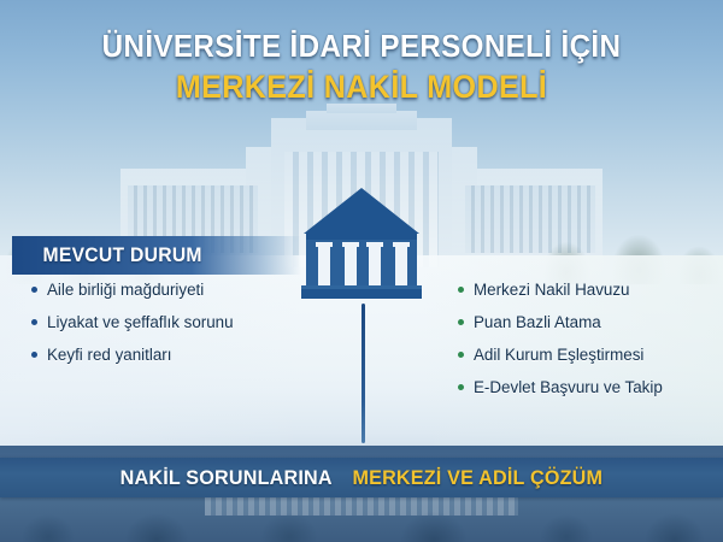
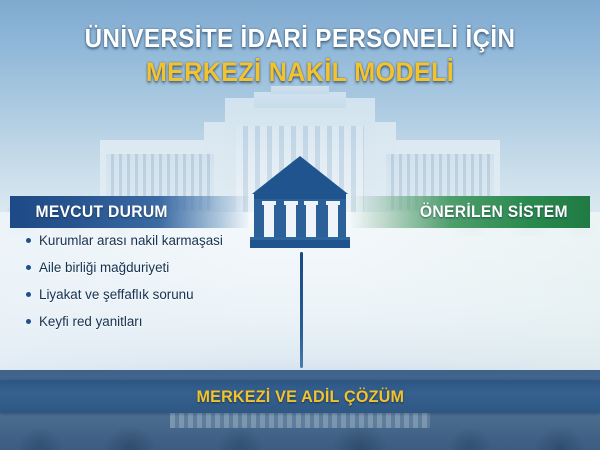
  ÜNİVERSİTE İDARİ PERSONELİ İÇİN
  MERKEZİ NAKİL MODELİ
  MEVCUT DURUM
+ ÖNERİLEN SİSTEM
+ Kurumlar arası nakil karmaşasi
  Aile birliği mağduriyeti
  Liyakat ve şeffaflık sorunu
  Keyfi red yanitları
- Merkezi Nakil Havuzu
- Puan Bazli Atama
- Adil Kurum Eşleştirmesi
- E-Devlet Başvuru ve Takip
- NAKİL SORUNLARINA
  MERKEZİ VE ADİL ÇÖZÜM
